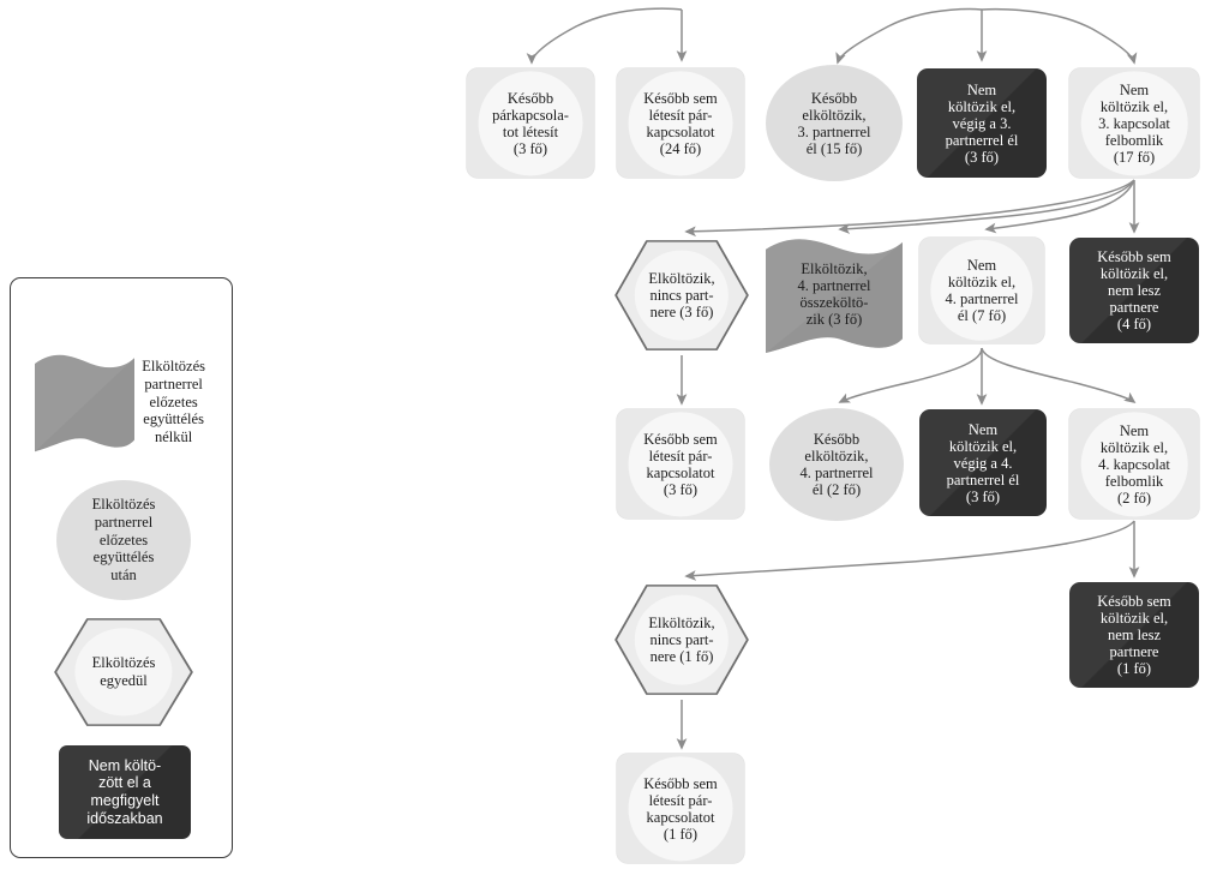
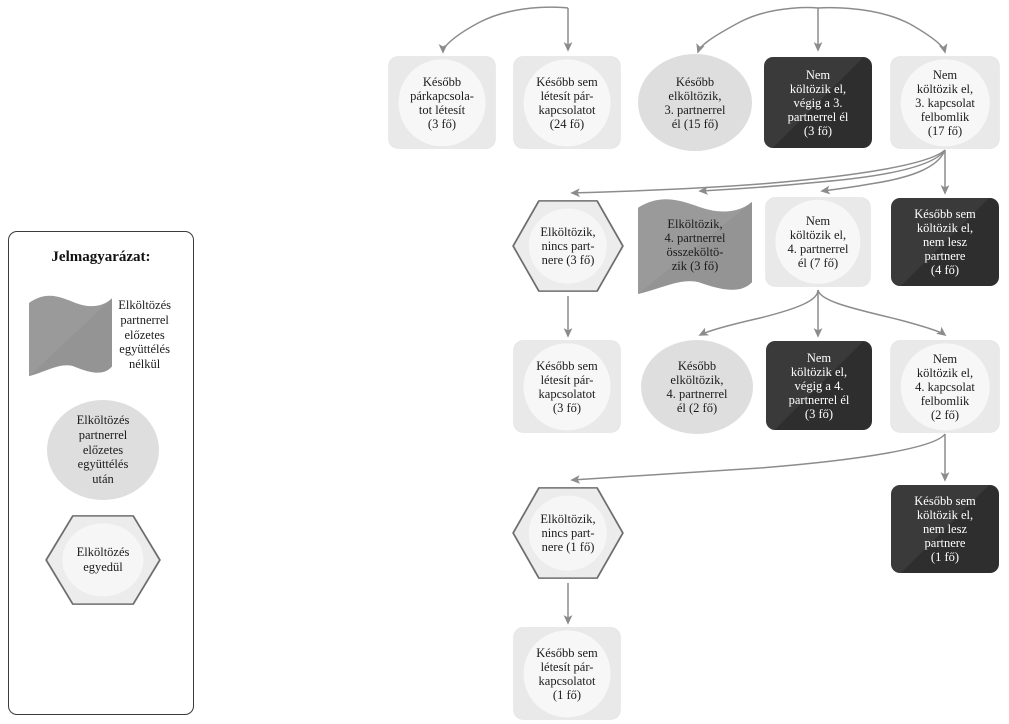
  Később
  párkapcsola-
  tot létesít
  (3 fő)
  Később sem
  létesít pár-
  kapcsolatot
  (24 fő)
  Később
  elköltözik,
  3. partnerrel
  él (15 fő)
  Nem
  költözik el,
  végig a 3.
  partnerrel él
  (3 fő)
  Nem
  költözik el,
  3. kapcsolat
  felbomlik
  (17 fő)
  Elköltözik,
  nincs part-
  nere (3 fő)
  Elköltözik,
  4. partnerrel
  összeköltö-
  zik (3 fő)
  Nem
  költözik el,
  4. partnerrel
  él (7 fő)
  Később sem
  költözik el,
  nem lesz
  partnere
  (4 fő)
  Később sem
  létesít pár-
  kapcsolatot
  (3 fő)
  Később
  elköltözik,
  4. partnerrel
  él (2 fő)
  Nem
  költözik el,
  végig a 4.
  partnerrel él
  (3 fő)
  Nem
  költözik el,
  4. kapcsolat
  felbomlik
  (2 fő)
  Elköltözik,
  nincs part-
  nere (1 fő)
  Később sem
  költözik el,
  nem lesz
  partnere
  (1 fő)
  Később sem
  létesít pár-
  kapcsolatot
  (1 fő)
+ Jelmagyarázat:
  Elköltözés
  partnerrel előzetes
  együttélés nélkül
  Elköltözés
  partnerrel
  előzetes
  együttélés
  után
  Elköltözés
  egyedül
- Nem költö-
- zött el a
- megfigyelt
- időszakban
